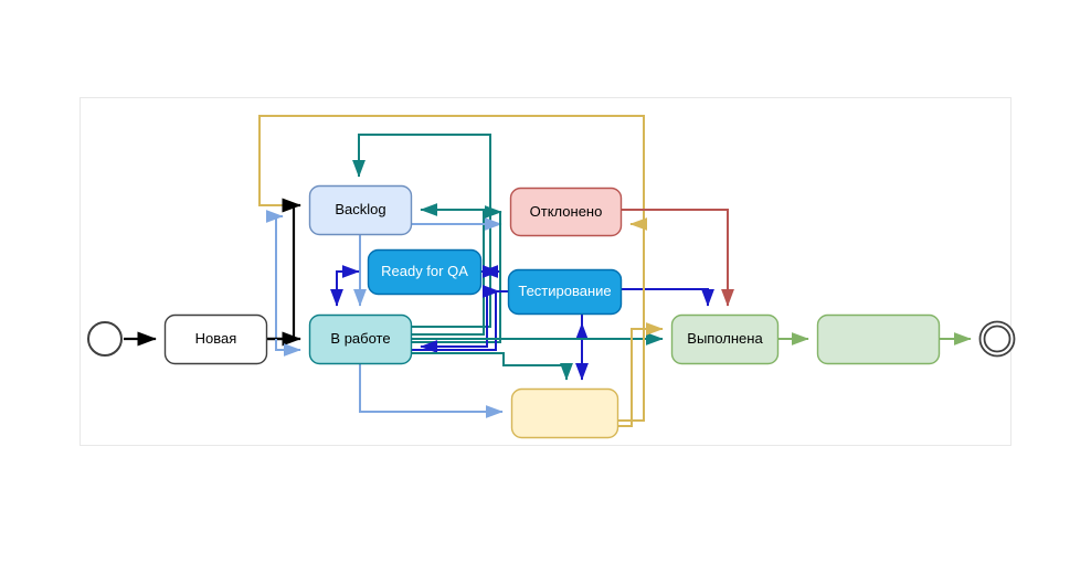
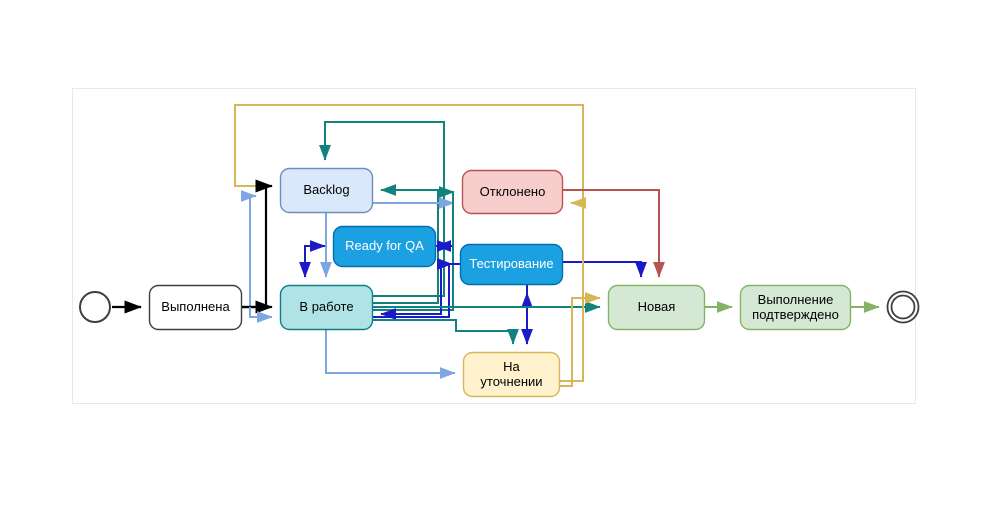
- Новая
+ Выполнена
  Backlog
  В работе
  Ready for QA
  Тестирование
  Отклонено
+ На
+ уточнении
- Выполнена
+ Новая
+ Выполнение
+ подтверждено
